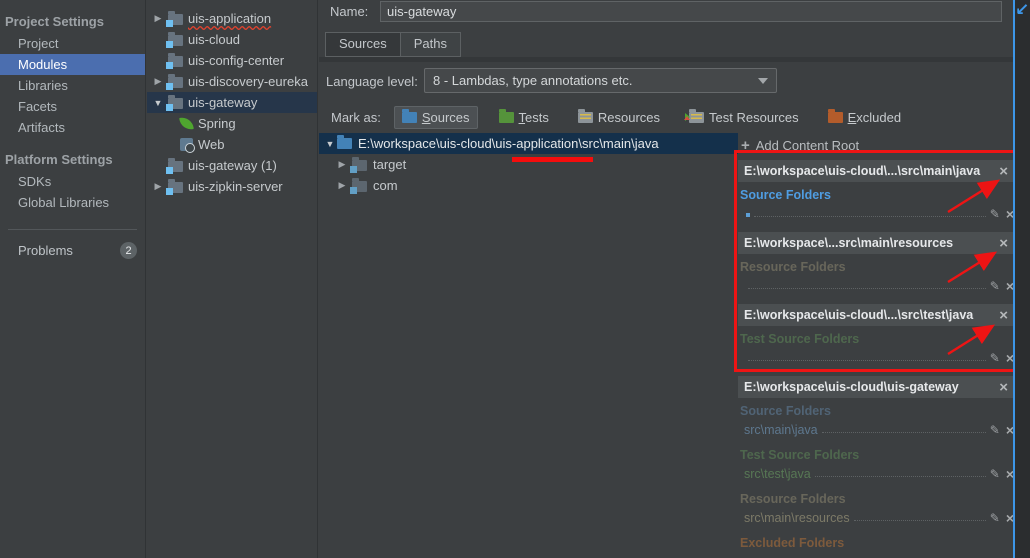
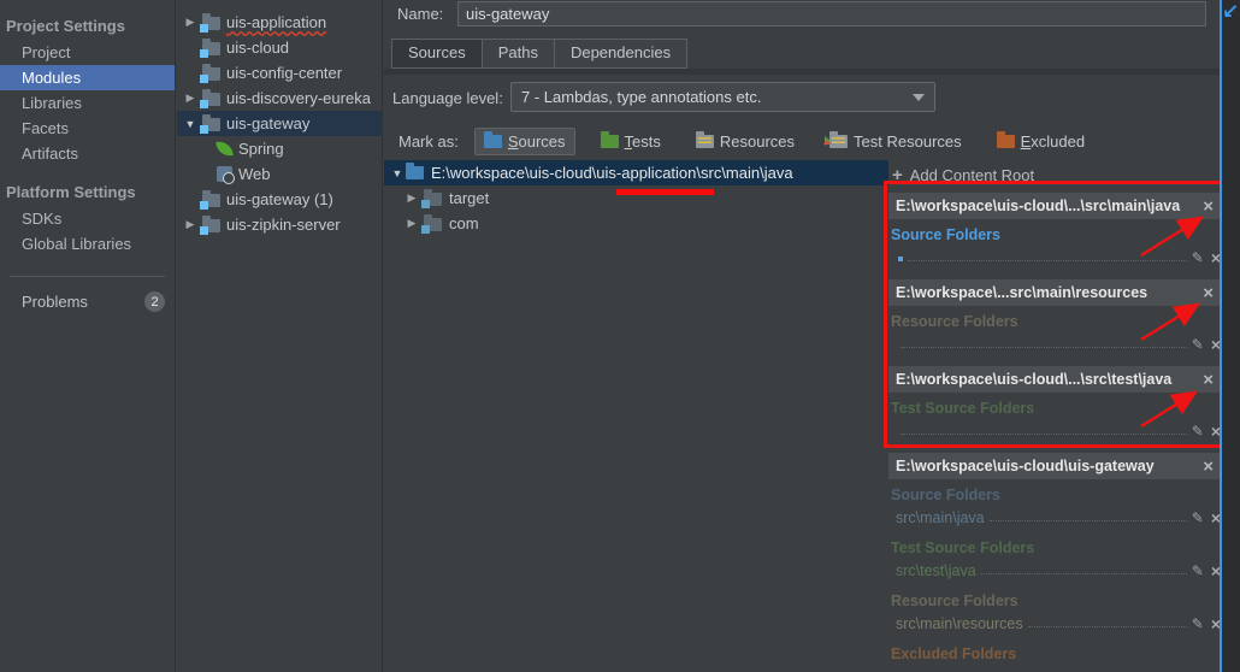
  Project Settings
  Project
  Modules
  Libraries
  Facets
  Artifacts
  Platform Settings
  SDKs
  Global Libraries
  Problems
  2
  ▶
  uis-application
  uis-cloud
  uis-config-center
  ▶
  uis-discovery-eureka
  ▼
  uis-gateway
  Spring
  Web
  uis-gateway (1)
  ▶
  uis-zipkin-server
  Name:
  uis-gateway
  Sources
  Paths
+ Dependencies
  Language level:
- 8 - Lambdas, type annotations etc.
+ 7 - Lambdas, type annotations etc.
  Mark as:
  Sources
  Tests
  Resources
  Test Resources
  Excluded
  ▼
  E:\workspace\uis-cloud\uis-application\src\main\java
  ▶
  target
  ▶
  com
  +
  Add Content Root
  E:\workspace\uis-cloud\...\src\main\java
  ×
  Source Folders
  ✎
  ×
  E:\workspace\...src\main\resources
  ×
  Resource Folders
  ✎
  ×
  E:\workspace\uis-cloud\...\src\test\java
  ×
  Test Source Folders
  ✎
  ×
  E:\workspace\uis-cloud\uis-gateway
  ×
  Source Folders
  src\main\java
  ✎
  ×
  Test Source Folders
  src\test\java
  ✎
  ×
  Resource Folders
  src\main\resources
  ✎
  ×
  Excluded Folders
  ↙
